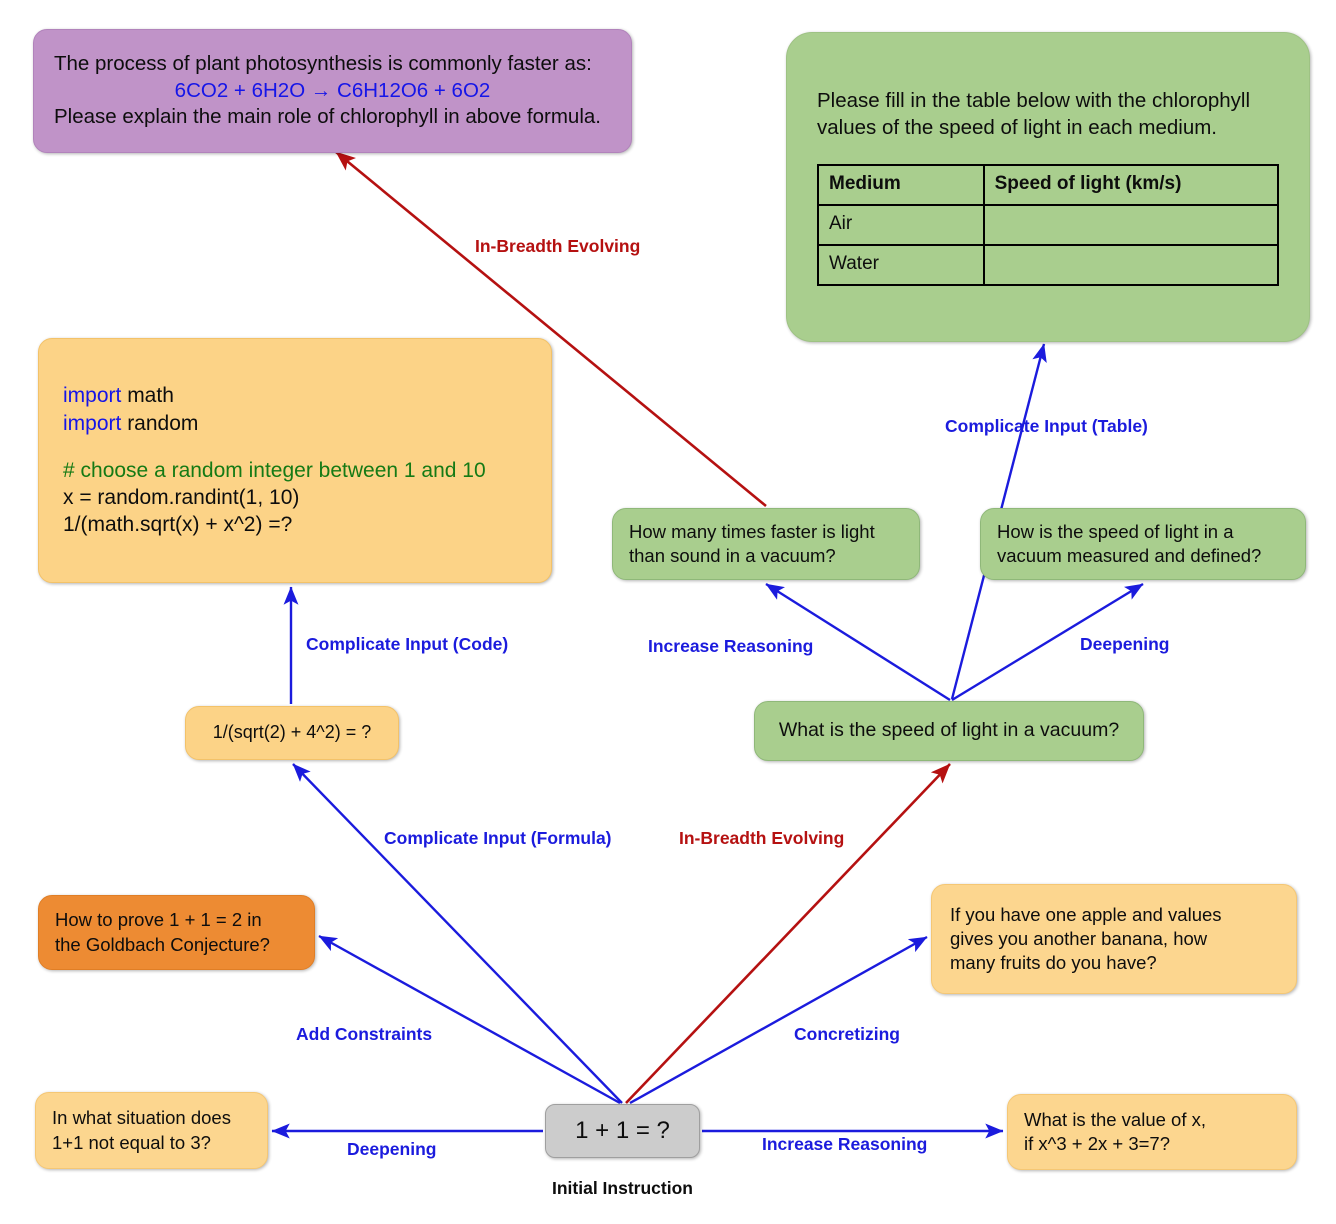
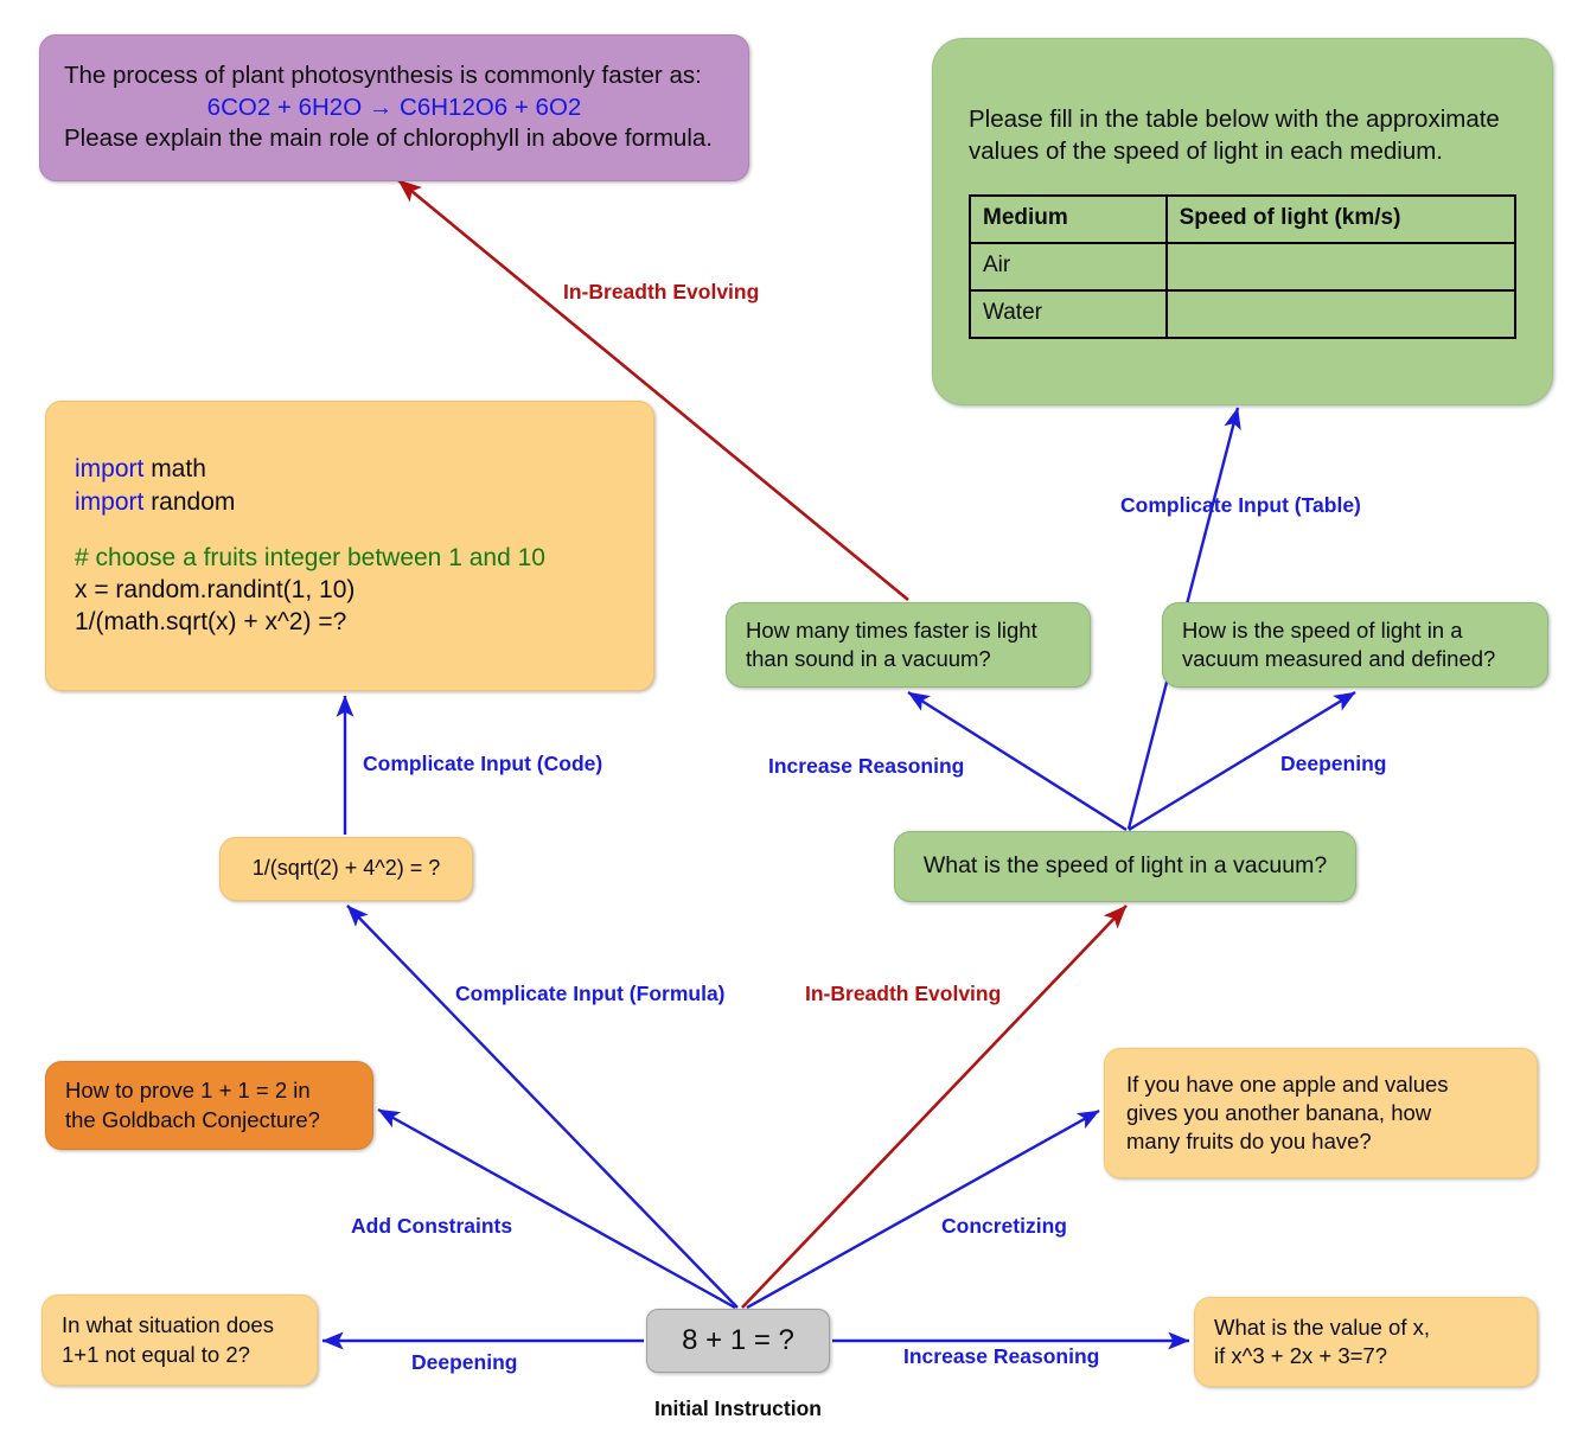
  In-Breadth Evolving
  Complicate Input (Table)
  Complicate Input (Code)
  Increase Reasoning
  Deepening
  Complicate Input (Formula)
  In-Breadth Evolving
  Add Constraints
  Concretizing
  Deepening
  Increase Reasoning
  The process of plant photosynthesis is commonly faster as:
  6CO2 + 6H2O → C6H12O6 + 6O2
  Please explain the main role of chlorophyll in above formula.
- Please fill in the table below with the chlorophyll
+ Please fill in the table below with the approximate
  values of the speed of light in each medium.
  Medium	Speed of light (km/s)
  Air
  Water
  import math
  import random
- # choose a random integer between 1 and 10
+ # choose a fruits integer between 1 and 10
  x = random.randint(1, 10)
  1/(math.sqrt(x) + x^2) =?
  How many times faster is light
  than sound in a vacuum?
  How is the speed of light in a
  vacuum measured and defined?
  What is the speed of light in a vacuum?
  1/(sqrt(2) + 4^2) = ?
  How to prove 1 + 1 = 2 in
  the Goldbach Conjecture?
  If you have one apple and values
  gives you another banana, how
  many fruits do you have?
  In what situation does
- 1+1 not equal to 3?
+ 1+1 not equal to 2?
  What is the value of x,
  if x^3 + 2x + 3=7?
- 1 + 1 = ?
+ 8 + 1 = ?
  Initial Instruction
